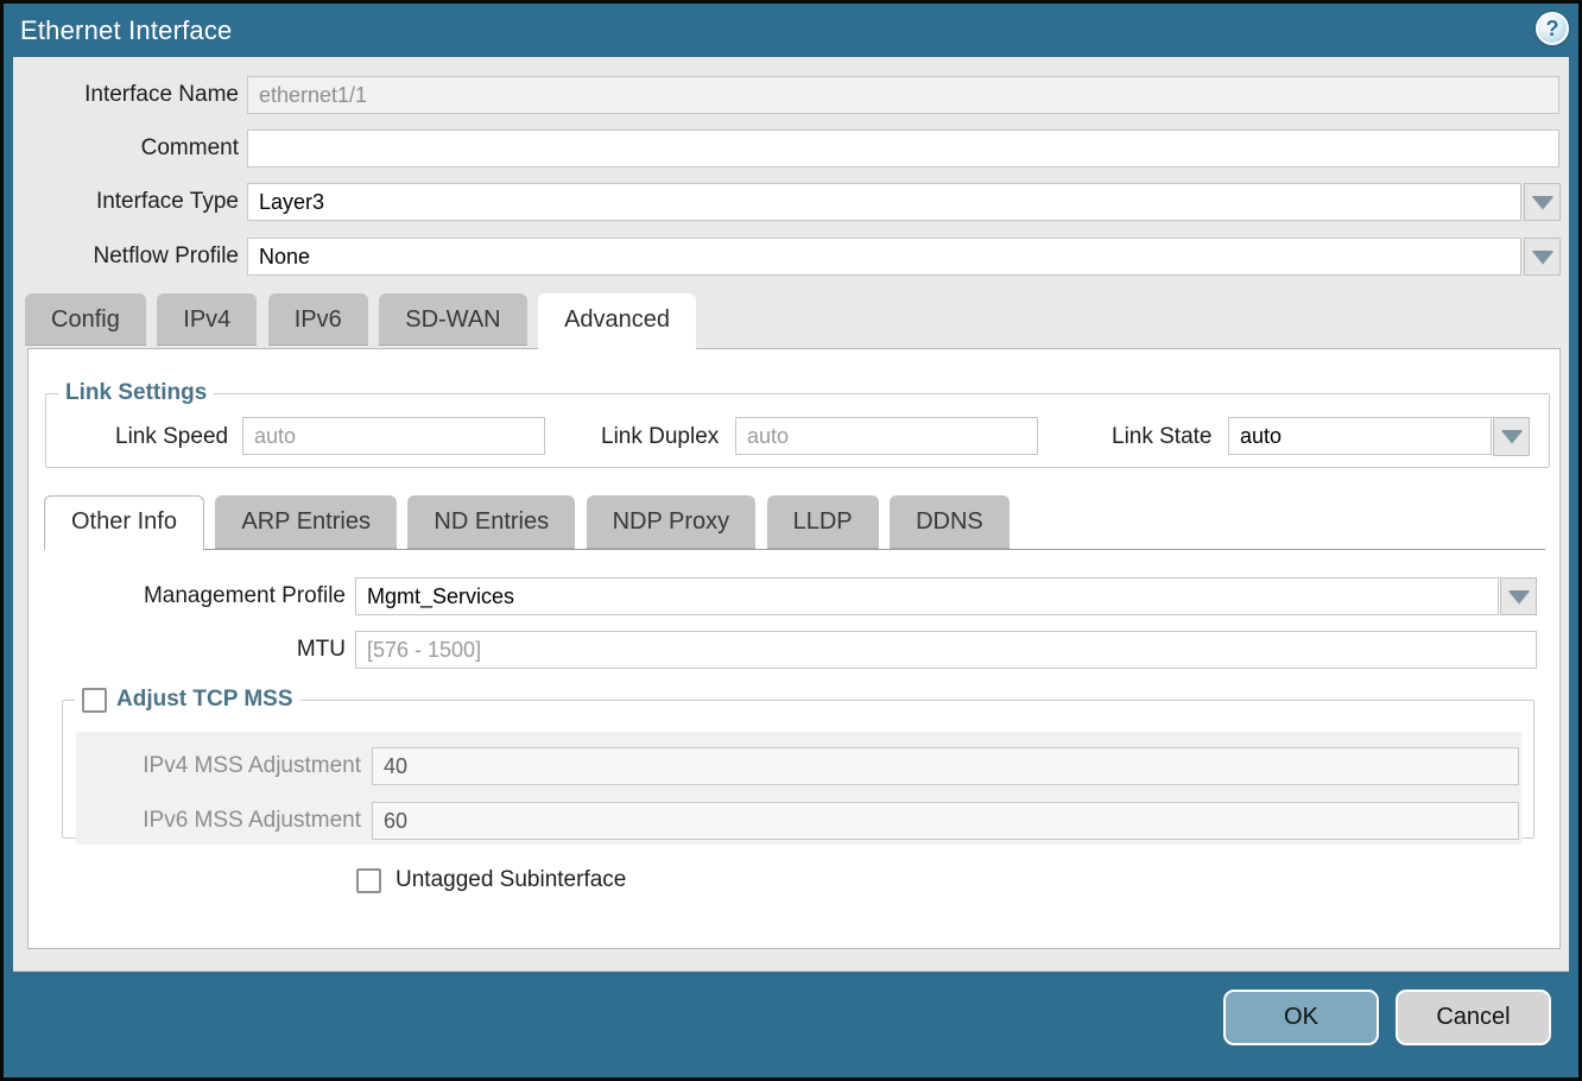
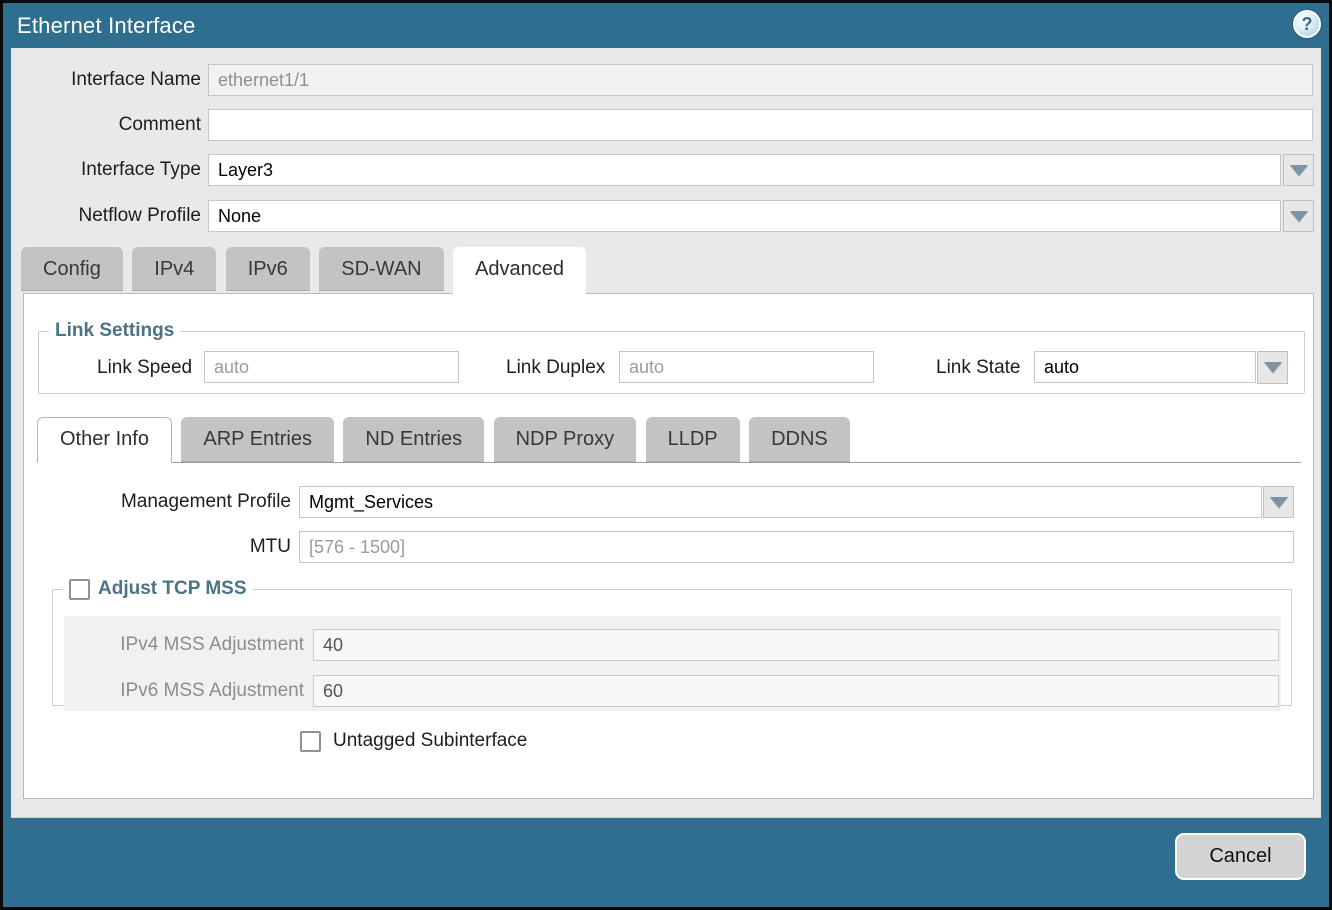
  Ethernet Interface
  ?
  Interface Name
  ethernet1/1
  Comment
  Interface Type
  Layer3
  Netflow Profile
  None
  Config IPv4 IPv6 SD-WAN Advanced
  Link Settings
  Link Speed
  auto
  Link Duplex
  auto
  Link State
  auto
  Other Info ARP Entries ND Entries NDP Proxy LLDP DDNS
  Management Profile
  Mgmt_Services
  MTU
  [576 - 1500]
  Adjust TCP MSS
  IPv4 MSS Adjustment
  IPv6 MSS Adjustment
  40
  60
  Untagged Subinterface
- OK
  Cancel
